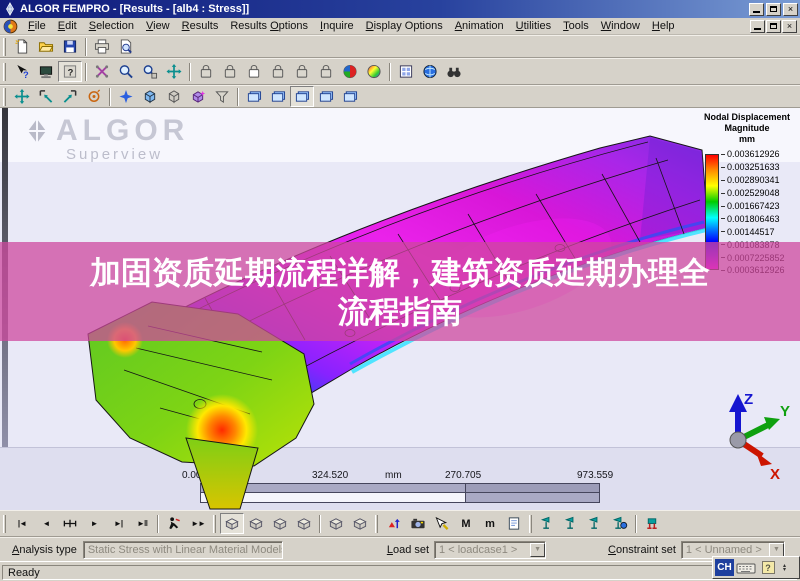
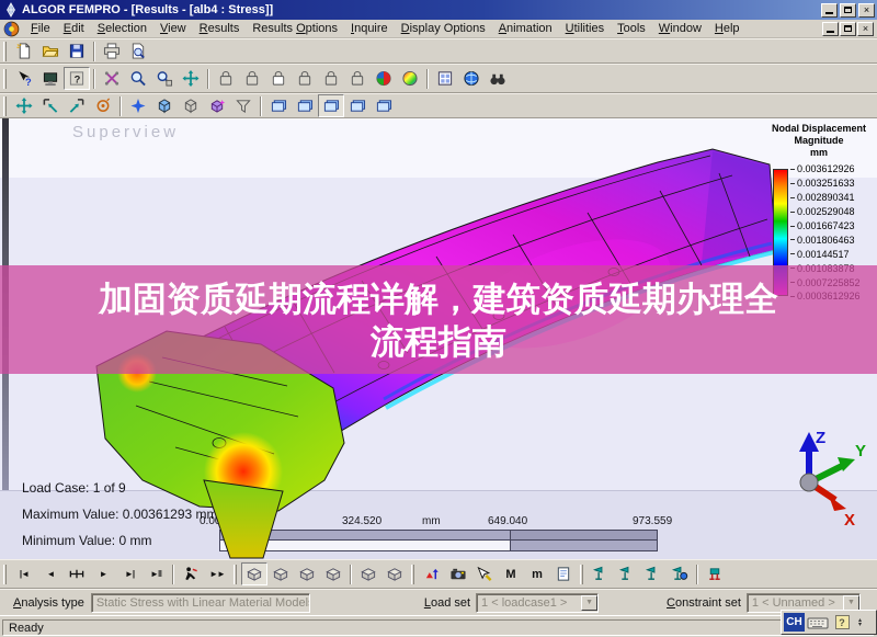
  ALGOR FEMPRO - [Results - [alb4 : Stress]]
  ×
  File
  Edit
  Selection
  View
  Results
  Results Options
  Inquire
  Display Options
  Animation
  Utilities
  Tools
  Window
  Help
  ×
- ALGOR
  Superview
+ Load Case: 1 of 9
+ Maximum Value: 0.00361293 mm
+ Minimum Value: 0 mm
  324.520
  mm
- 270.705
+ 649.040
  973.559
  Nodal Displacement
  Magnitude
  mm
  0.003612926
  0.003251633
  0.002890341
  0.002529048
  0.001667423
  0.001806463
  0.00144517
  0.001083878
  0.0007225852
  0.0003612926
  加固资质延期流程详解，建筑资质延期办理全
  流程指南
  Z
  Y
  X
  |◄
  ◄
  ►
  ►|
  ►‖
  ►►
  M
  m
  Analysis type
  Static Stress with Linear Material Model
  Load set
  1 < loadcase1 >
  Constraint set
  1 < Unnamed >
  Ready
  CH
  ?
